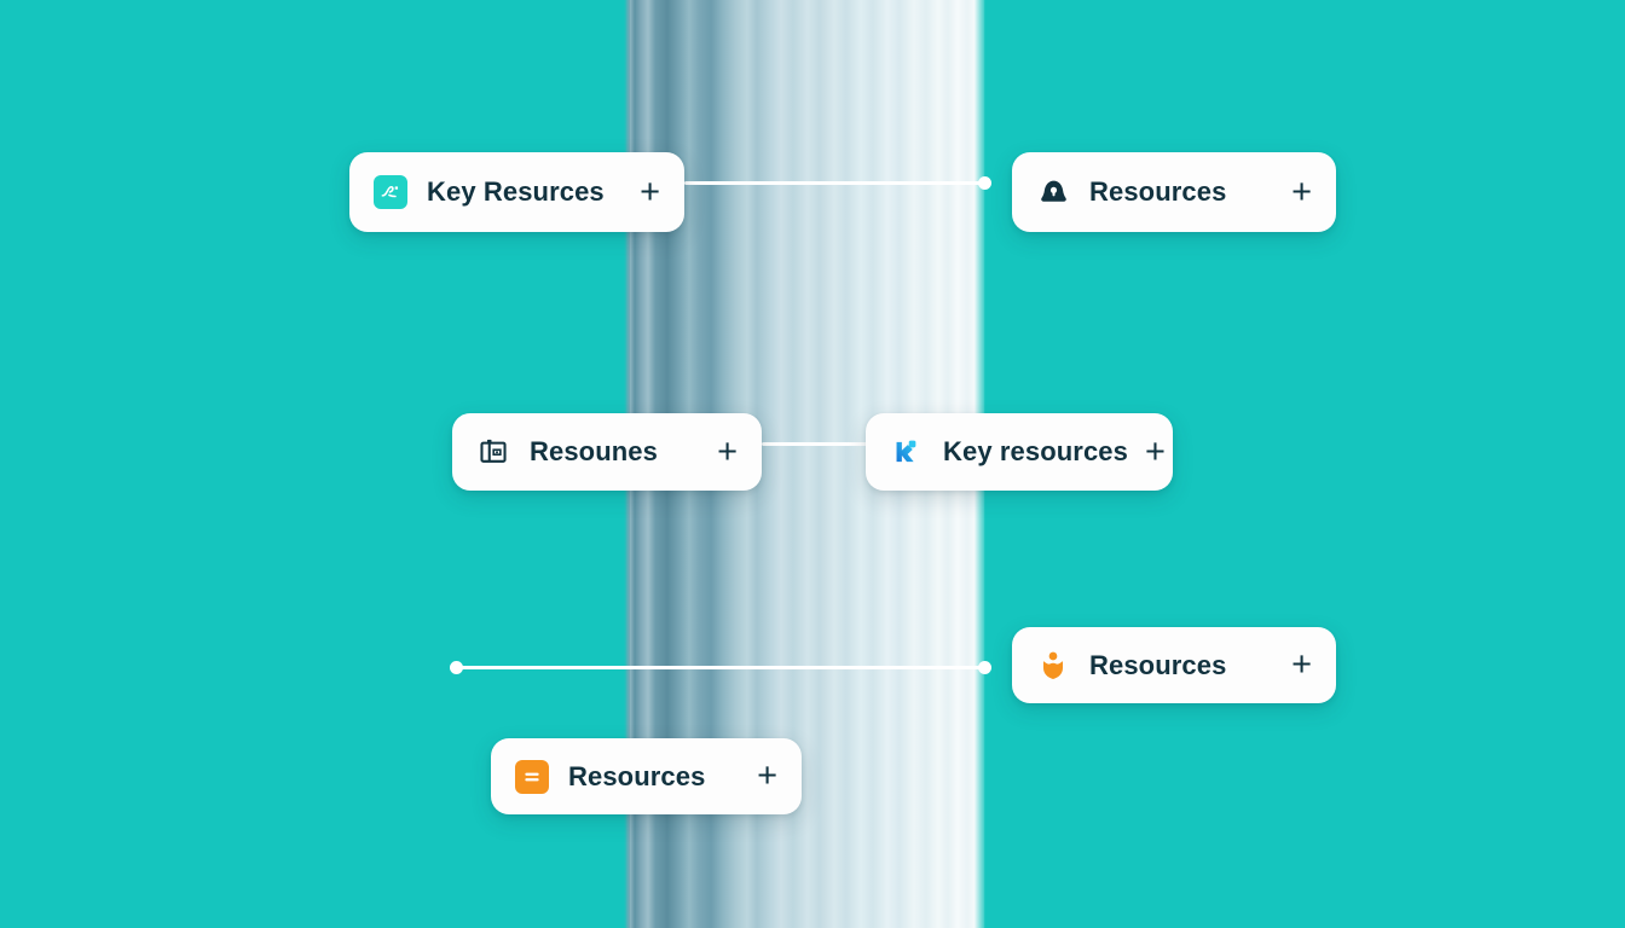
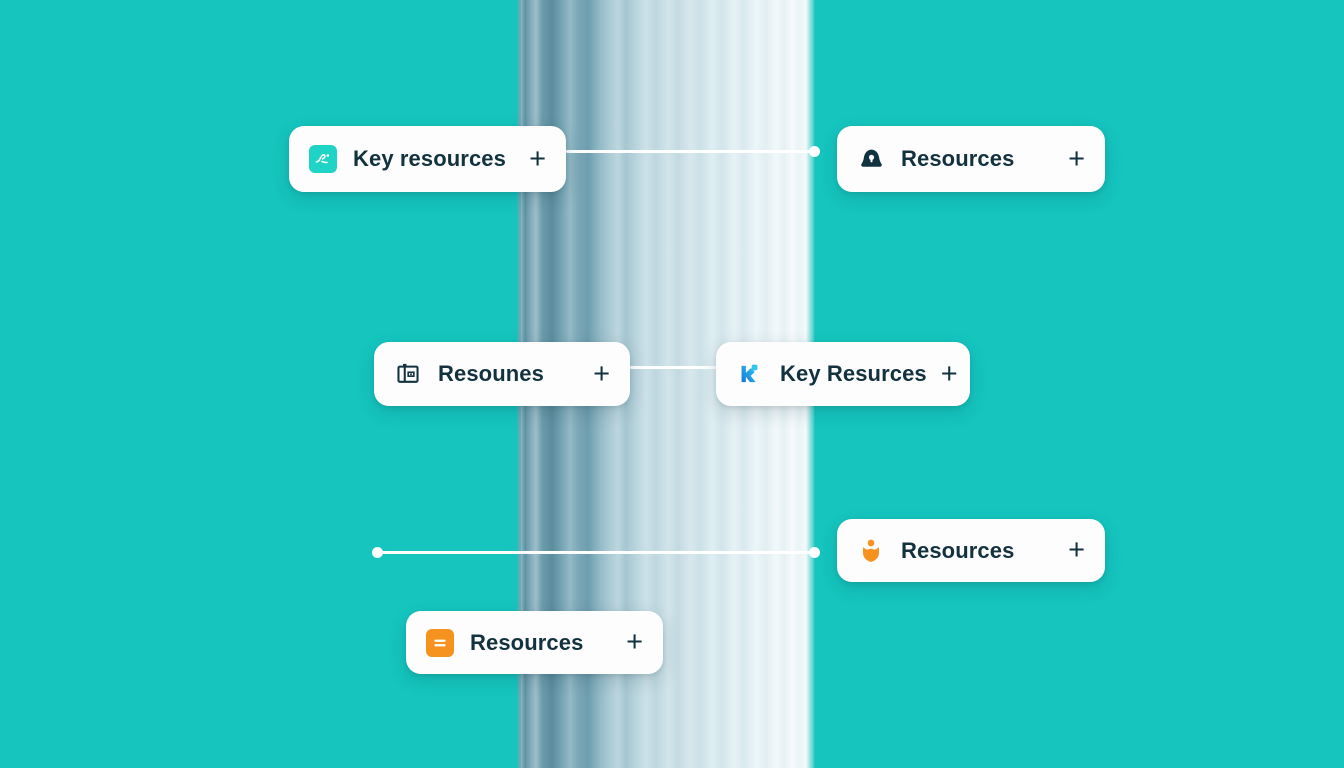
- Key Resurces
+ Key resources
  +
  Resources
  +
  Resounes
  +
- Key resources
+ Key Resurces
  +
  Resources
  +
  Resources
  +
